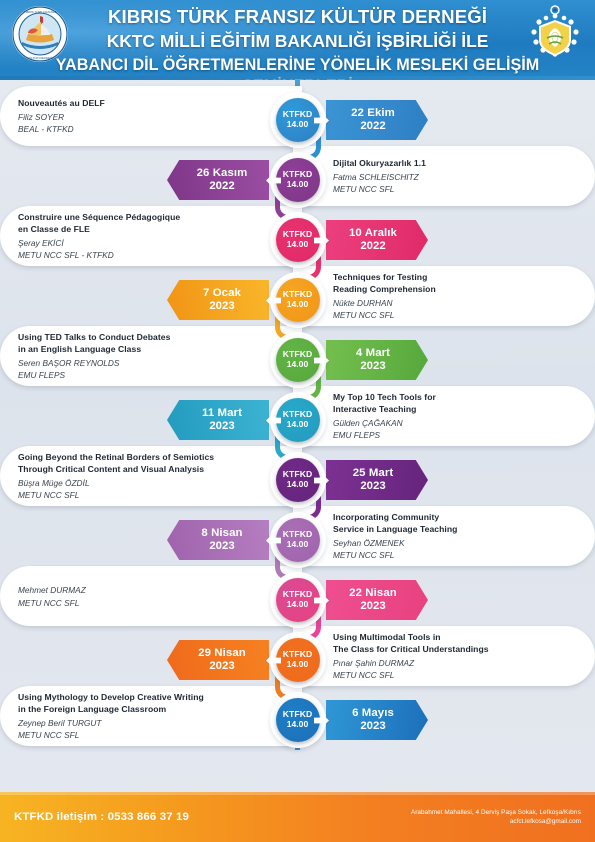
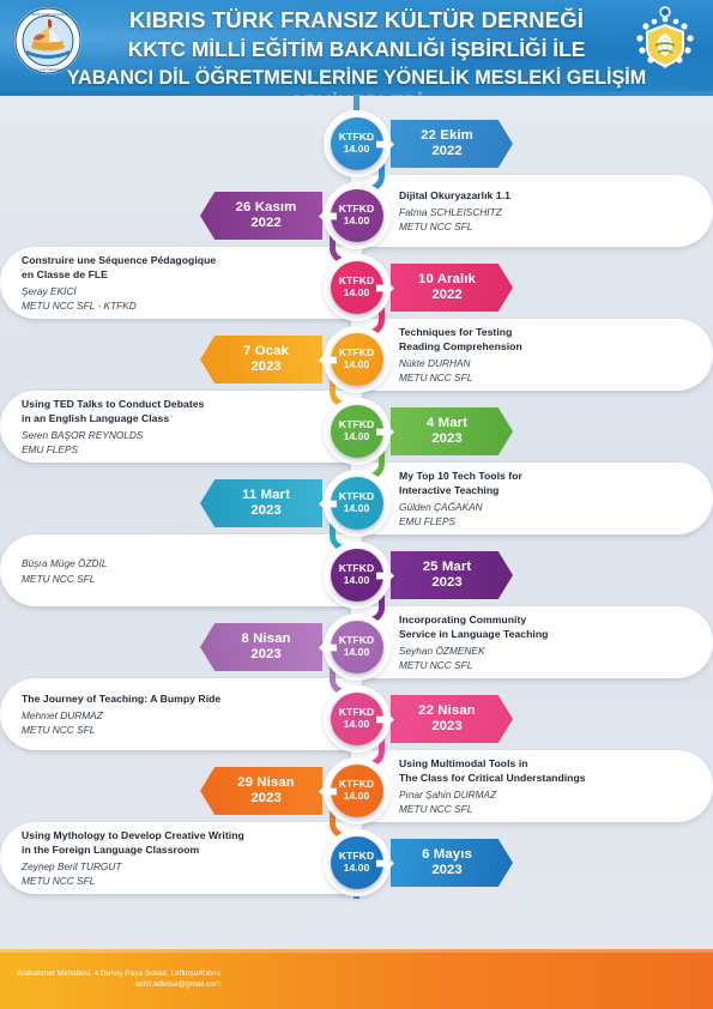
  KIBRIS TÜRK FRANSIZ KÜLTÜR DERNEĞİ
  KKTC MİLLİ EĞİTİM BAKANLIĞI İŞBİRLİĞİ İLE
  YABANCI DİL ÖĞRETMENLERİNE YÖNELİK MESLEKİ GELİŞİM
- Nouveautés au DELF
- Filiz SOYER
- BEAL - KTFKD
  22 Ekim
  2022
  KTFKD
  14.00
  Dijital Okuryazarlık 1.1
  Fatma SCHLEISCHITZ
  METU NCC SFL
  26 Kasım
  2022
  KTFKD
  14.00
  Construire une Séquence Pédagogique
  en Classe de FLE
  Şeray EKİCİ
  METU NCC SFL - KTFKD
  10 Aralık
  2022
  KTFKD
  14.00
  Techniques for Testing
  Reading Comprehension
  Nükte DURHAN
  METU NCC SFL
  7 Ocak
  2023
  KTFKD
  14.00
  Using TED Talks to Conduct Debates
  in an English Language Class
  Seren BAŞOR REYNOLDS
  EMU FLEPS
  4 Mart
  2023
  KTFKD
  14.00
  My Top 10 Tech Tools for
  Interactive Teaching
  Gülden ÇAĞAKAN
  EMU FLEPS
  11 Mart
  2023
  KTFKD
  14.00
- Going Beyond the Retinal Borders of Semiotics
- Through Critical Content and Visual Analysis
  Büşra Müge ÖZDİL
  METU NCC SFL
  25 Mart
  2023
  KTFKD
  14.00
  Incorporating Community
  Service in Language Teaching
  Seyhan ÖZMENEK
  METU NCC SFL
  8 Nisan
  2023
  KTFKD
  14.00
+ The Journey of Teaching: A Bumpy Ride
  Mehmet DURMAZ
  METU NCC SFL
  22 Nisan
  2023
  KTFKD
  14.00
  Using Multimodal Tools in
  The Class for Critical Understandings
  Pınar Şahin DURMAZ
  METU NCC SFL
  29 Nisan
  2023
  KTFKD
  14.00
  Using Mythology to Develop Creative Writing
  in the Foreign Language Classroom
  Zeynep Beril TURGUT
  METU NCC SFL
  6 Mayıs
  2023
  KTFKD
  14.00
- KTFKD iletişim : 0533 866 37 19
